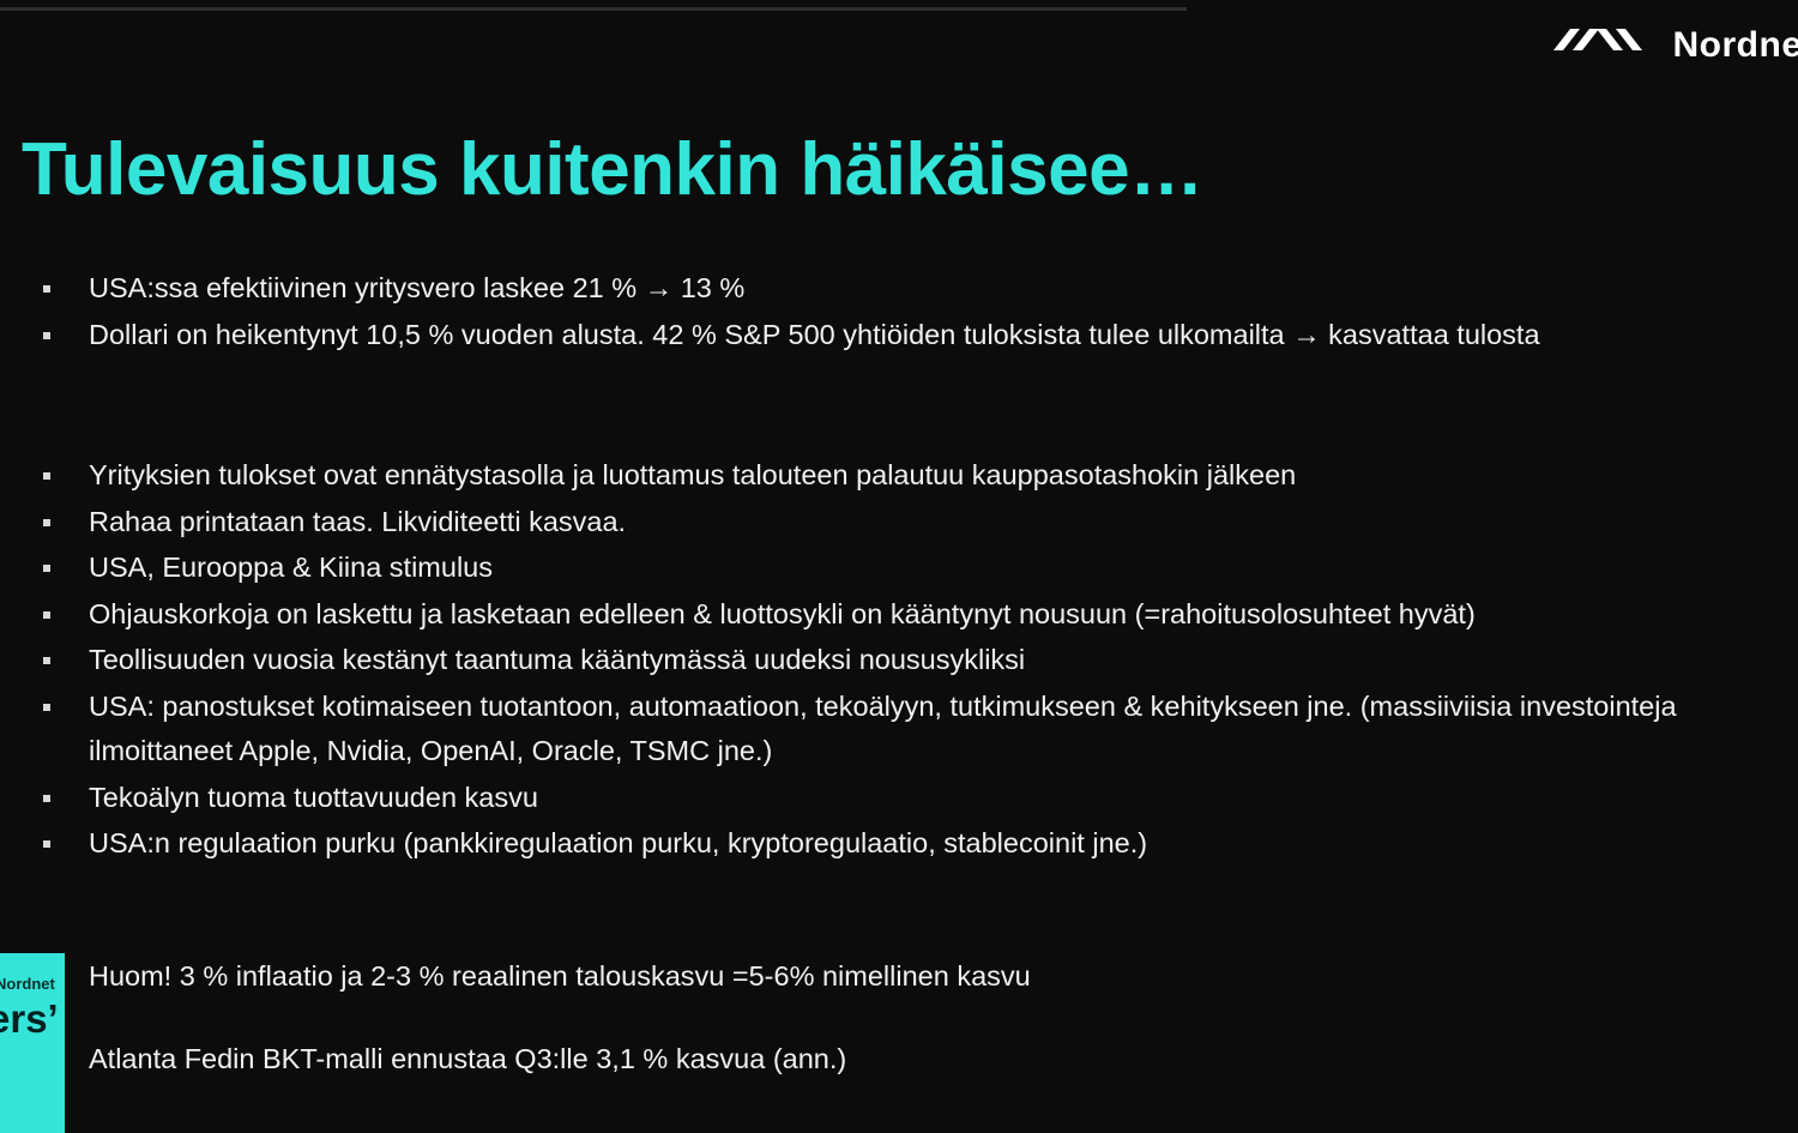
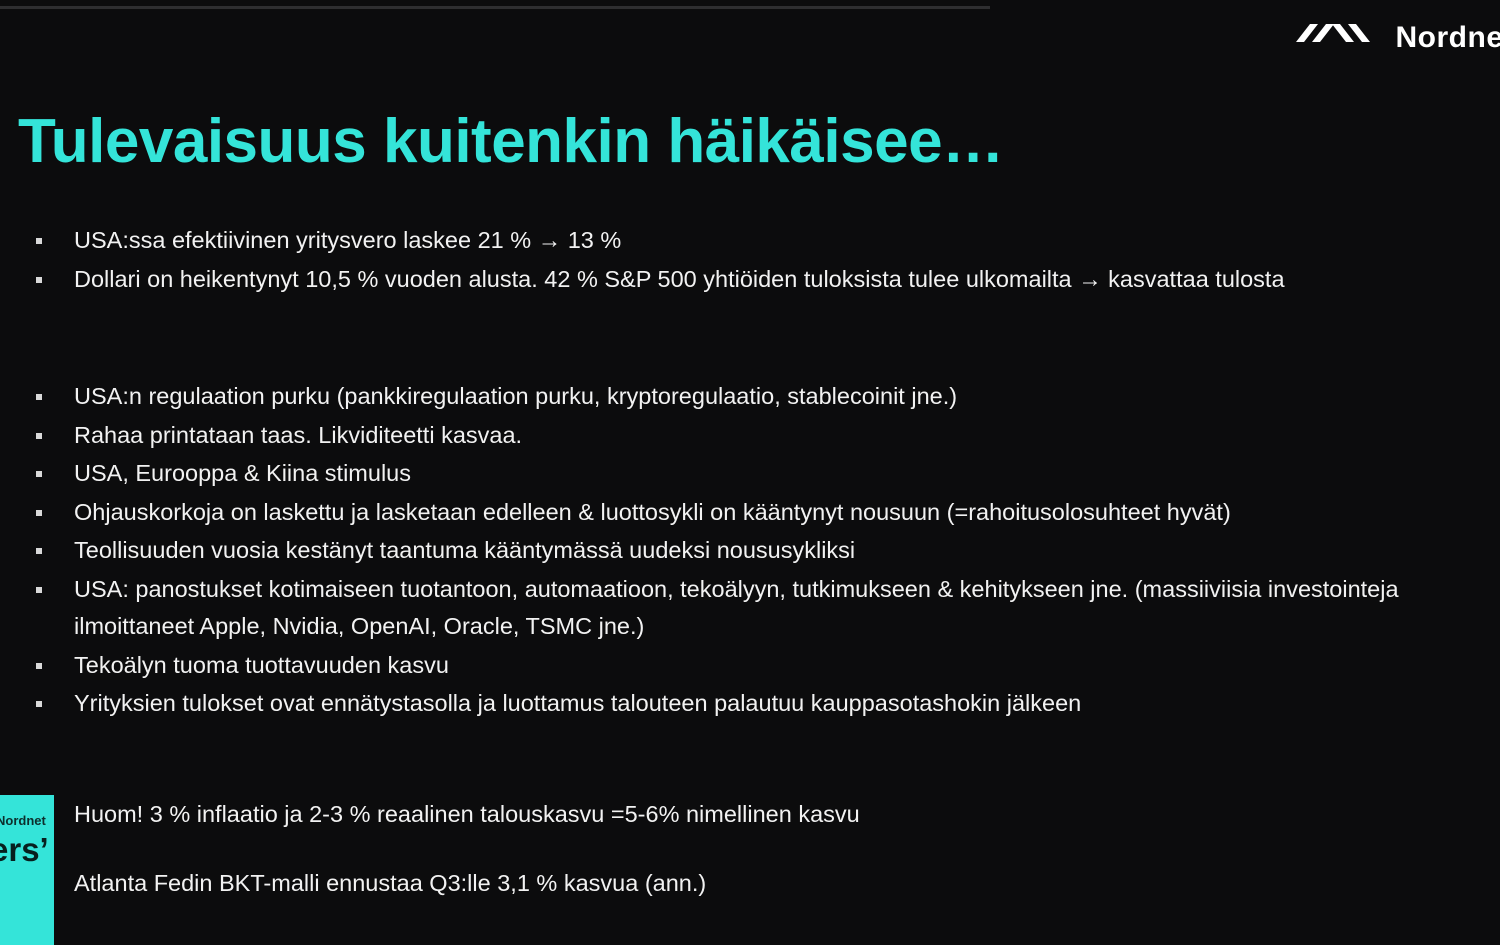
  Nordne
  Tulevaisuus kuitenkin häikäisee…
  USA:ssa efektiivinen yritysvero laskee 21 % → 13 %
  Dollari on heikentynyt 10,5 % vuoden alusta. 42 % S&P 500 yhtiöiden tuloksista tulee ulkomailta → kasvattaa tulosta
- Yrityksien tulokset ovat ennätystasolla ja luottamus talouteen palautuu kauppasotashokin jälkeen
+ USA:n regulaation purku (pankkiregulaation purku, kryptoregulaatio, stablecoinit jne.)
  Rahaa printataan taas. Likviditeetti kasvaa.
  USA, Eurooppa & Kiina stimulus
  Ohjauskorkoja on laskettu ja lasketaan edelleen & luottosykli on kääntynyt nousuun (=rahoitusolosuhteet hyvät)
  Teollisuuden vuosia kestänyt taantuma kääntymässä uudeksi noususykliksi
  USA: panostukset kotimaiseen tuotantoon, automaatioon, tekoälyyn, tutkimukseen & kehitykseen jne. (massiiviisia investointeja ilmoittaneet Apple, Nvidia, OpenAI, Oracle, TSMC jne.)
  Tekoälyn tuoma tuottavuuden kasvu
- USA:n regulaation purku (pankkiregulaation purku, kryptoregulaatio, stablecoinit jne.)
+ Yrityksien tulokset ovat ennätystasolla ja luottamus talouteen palautuu kauppasotashokin jälkeen
  Huom! 3 % inflaatio ja 2-3 % reaalinen talouskasvu =5-6% nimellinen kasvu
  Atlanta Fedin BKT-malli ennustaa Q3:lle 3,1 % kasvua (ann.)
  Nordnet
  rs’
